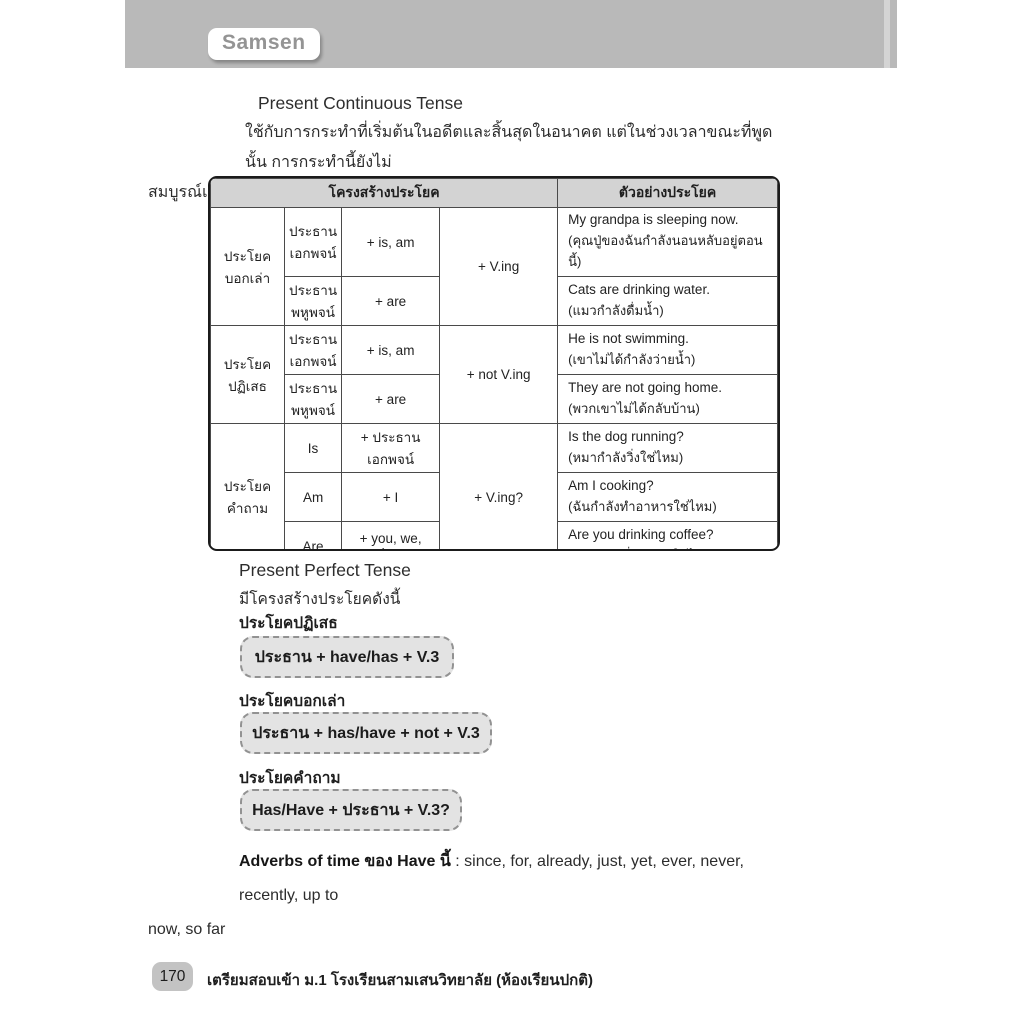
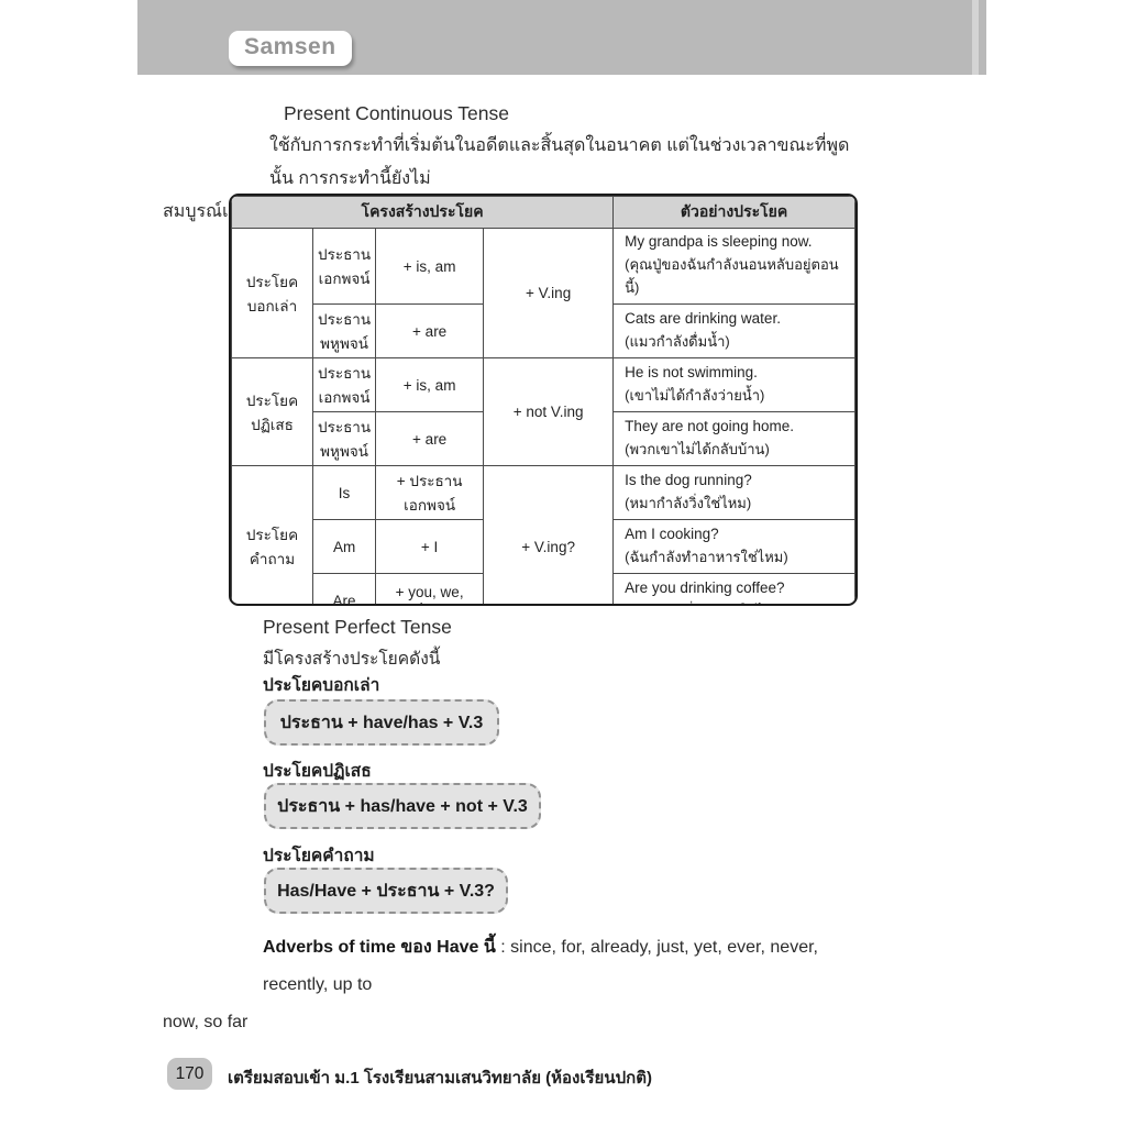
  Samsen
  Present Continuous Tense
  ใช้กับการกระทำที่เริ่มต้นในอดีตและสิ้นสุดในอนาคต แต่ในช่วงเวลาขณะที่พูดนั้น การกระทำนี้ยังไม่
  โครงสร้างประโยค	ตัวอย่างประโยค
  ประโยค บอกเล่า	ประธาน เอกพจน์	+ is, am	+ V.ing	My grandpa is sleeping now. (คุณปู่ของฉันกำลังนอนหลับอยู่ตอนนี้)
  ประธาน พหูพจน์	+ are	Cats are drinking water. (แมวกำลังดื่มน้ำ)
  ประโยค ปฏิเสธ	ประธาน เอกพจน์	+ is, am	+ not V.ing	He is not swimming. (เขาไม่ได้กำลังว่ายน้ำ)
  ประธาน พหูพจน์	+ are	They are not going home. (พวกเขาไม่ได้กลับบ้าน)
  ประโยค คำถาม	Is	+ ประธาน เอกพจน์	+ V.ing?	Is the dog running? (หมากำลังวิ่งใช่ไหม)
  Am	+ I	Am I cooking? (ฉันกำลังทำอาหารใช่ไหม)
  Present Perfect Tense
  มีโครงสร้างประโยคดังนี้
- ประโยคปฏิเสธ
+ ประโยคบอกเล่า
  ประธาน + have/has + V.3
- ประโยคบอกเล่า
+ ประโยคปฏิเสธ
  ประธาน + has/have + not + V.3
  ประโยคคำถาม
  Has/Have + ประธาน + V.3?
  Adverbs of time ของ Have นี้ : since, for, already, just, yet, ever, never, recently, up to
  now, so far
  170
  เตรียมสอบเข้า ม.1 โรงเรียนสามเสนวิทยาลัย (ห้องเรียนปกติ)
